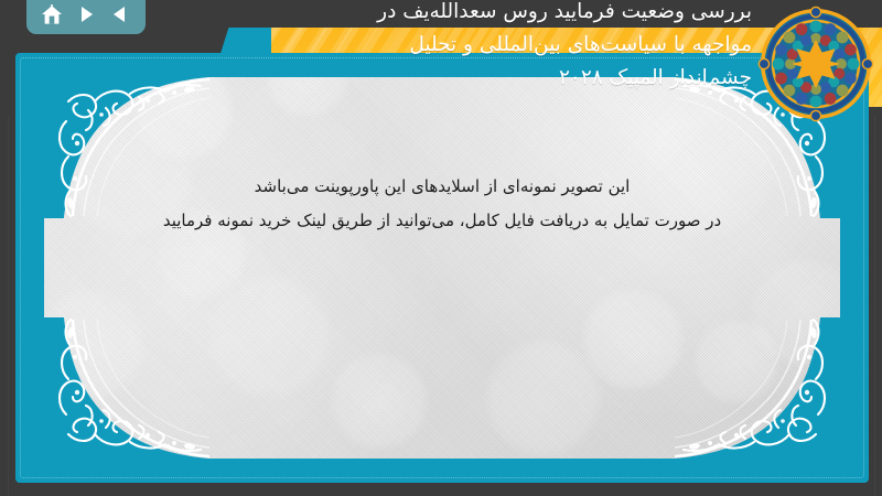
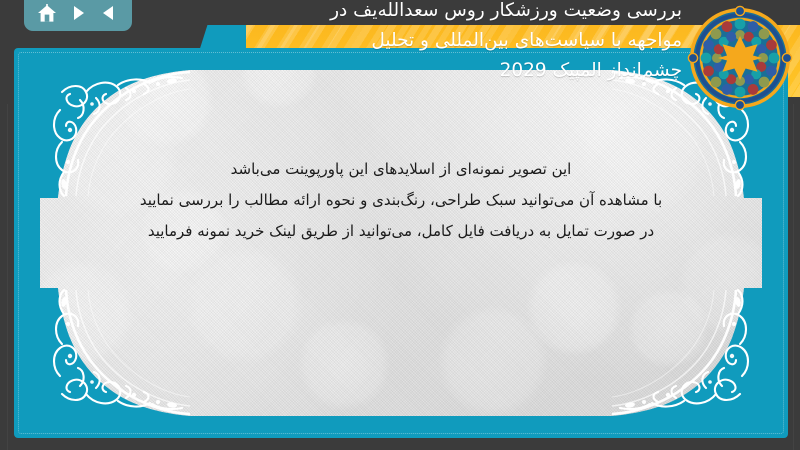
- بررسی وضعیت فرمایید روس سعدالله‌یف در
+ بررسی وضعیت ورزشکار روس سعدالله‌یف در
  مواجهه با سیاست‌های بین‌المللی و تحلیل
- چشم‌انداز المپیک ۲۰۲۸
+ چشم‌انداز المپیک 2029
  این تصویر نمونه‌ای از اسلایدهای این پاورپوینت می‌باشد
+ با مشاهده آن میتوانید سبک طراحی، رنگ‌بندی و نحوه ارائه مطالب را بررسی نمایید
  در صورت تمایل به دریافت فایل کامل، می‌توانید از طریق لینک خرید نمونه فرمایید
